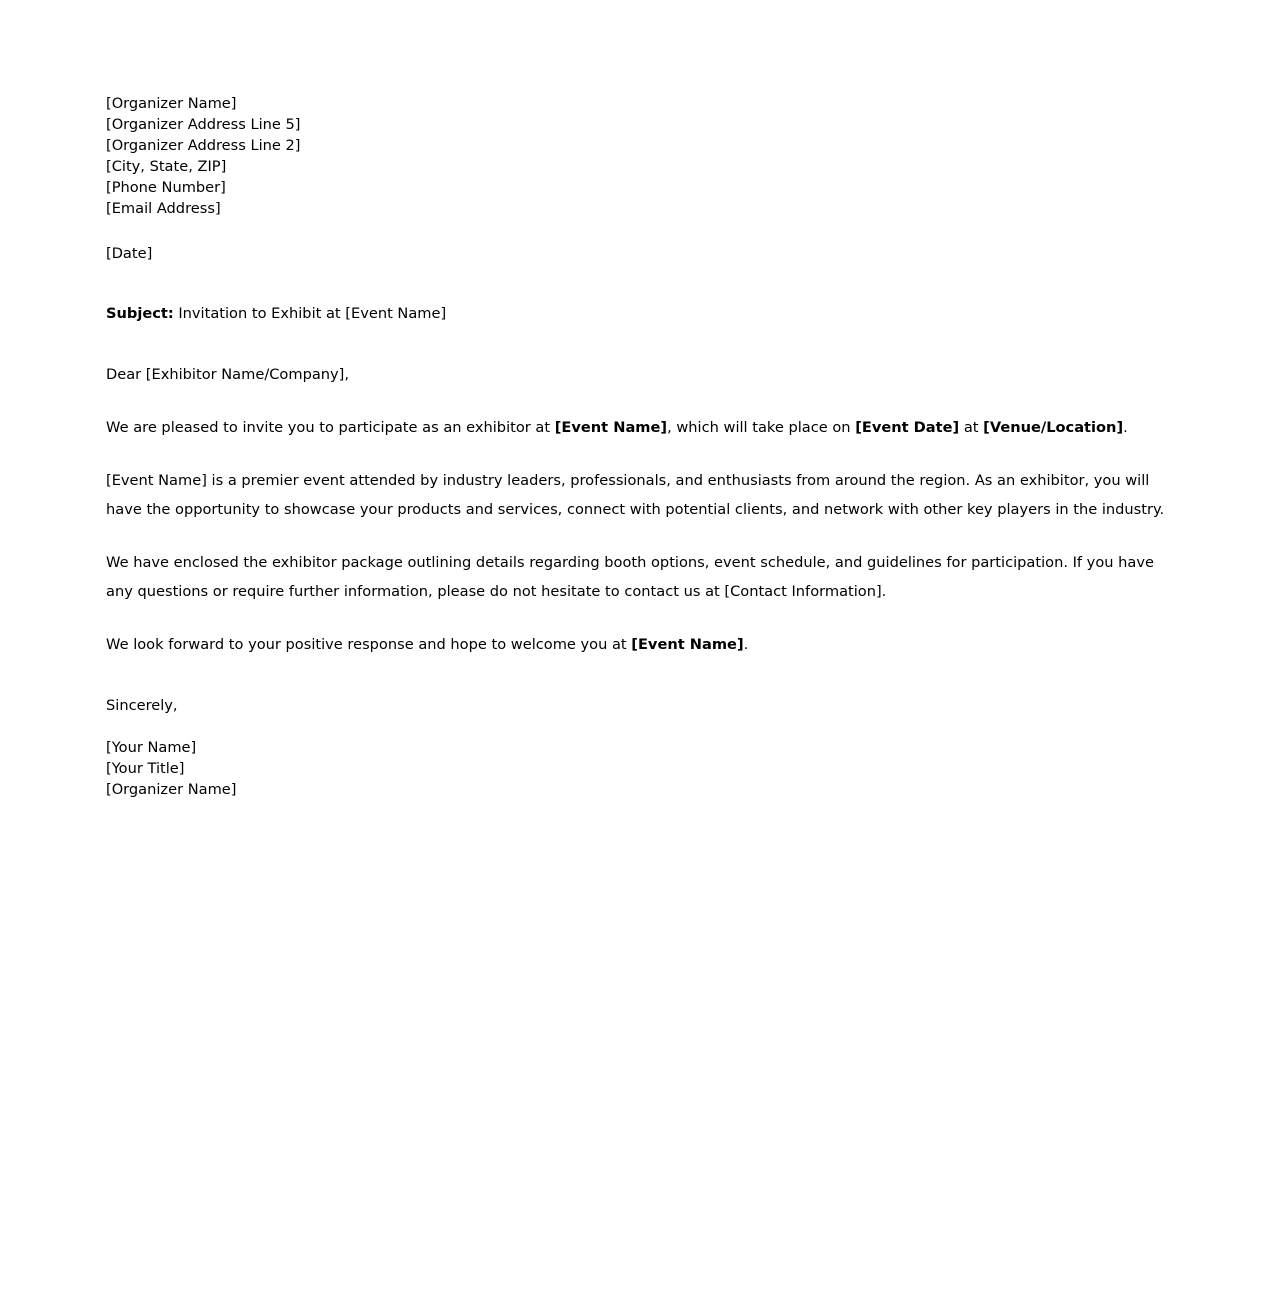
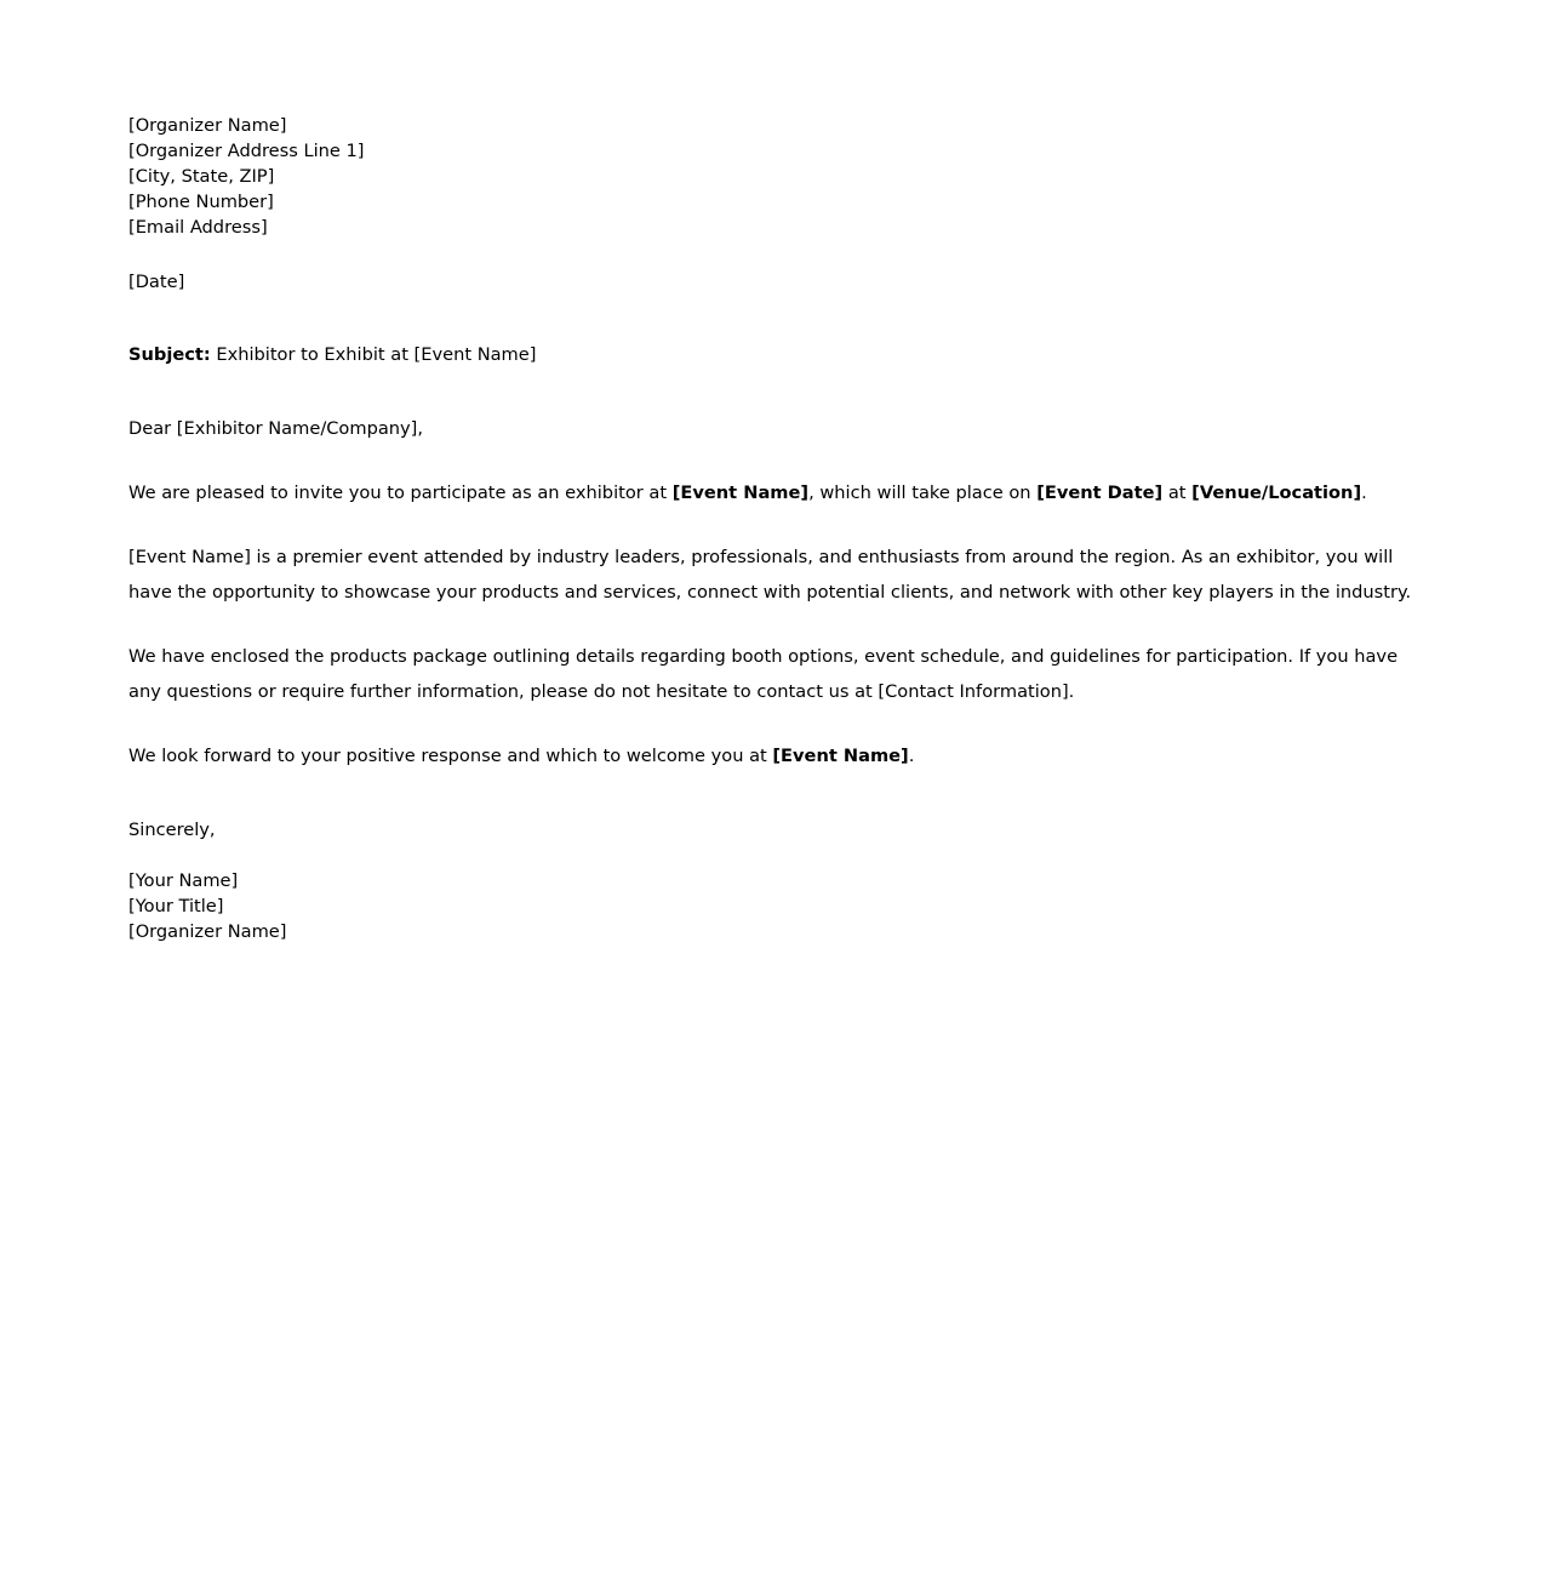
  [Organizer Name]
- [Organizer Address Line 5]
+ [Organizer Address Line 1]
- [Organizer Address Line 2]
  [City, State, ZIP]
  [Phone Number]
  [Email Address]
  [Date]
- Subject: Invitation to Exhibit at [Event Name]
+ Subject: Exhibitor to Exhibit at [Event Name]
  Dear [Exhibitor Name/Company],
  We are pleased to invite you to participate as an exhibitor at [Event Name], which will take place on [Event Date] at [Venue/Location].
  [Event Name] is a premier event attended by industry leaders, professionals, and enthusiasts from around the region. As an exhibitor, you will have the opportunity to showcase your products and services, connect with potential clients, and network with other key players in the industry.
- We have enclosed the exhibitor package outlining details regarding booth options, event schedule, and guidelines for participation. If you have any questions or require further information, please do not hesitate to contact us at [Contact Information].
+ We have enclosed the products package outlining details regarding booth options, event schedule, and guidelines for participation. If you have any questions or require further information, please do not hesitate to contact us at [Contact Information].
- We look forward to your positive response and hope to welcome you at [Event Name].
+ We look forward to your positive response and which to welcome you at [Event Name].
  Sincerely,
  [Your Name]
  [Your Title]
  [Organizer Name]
